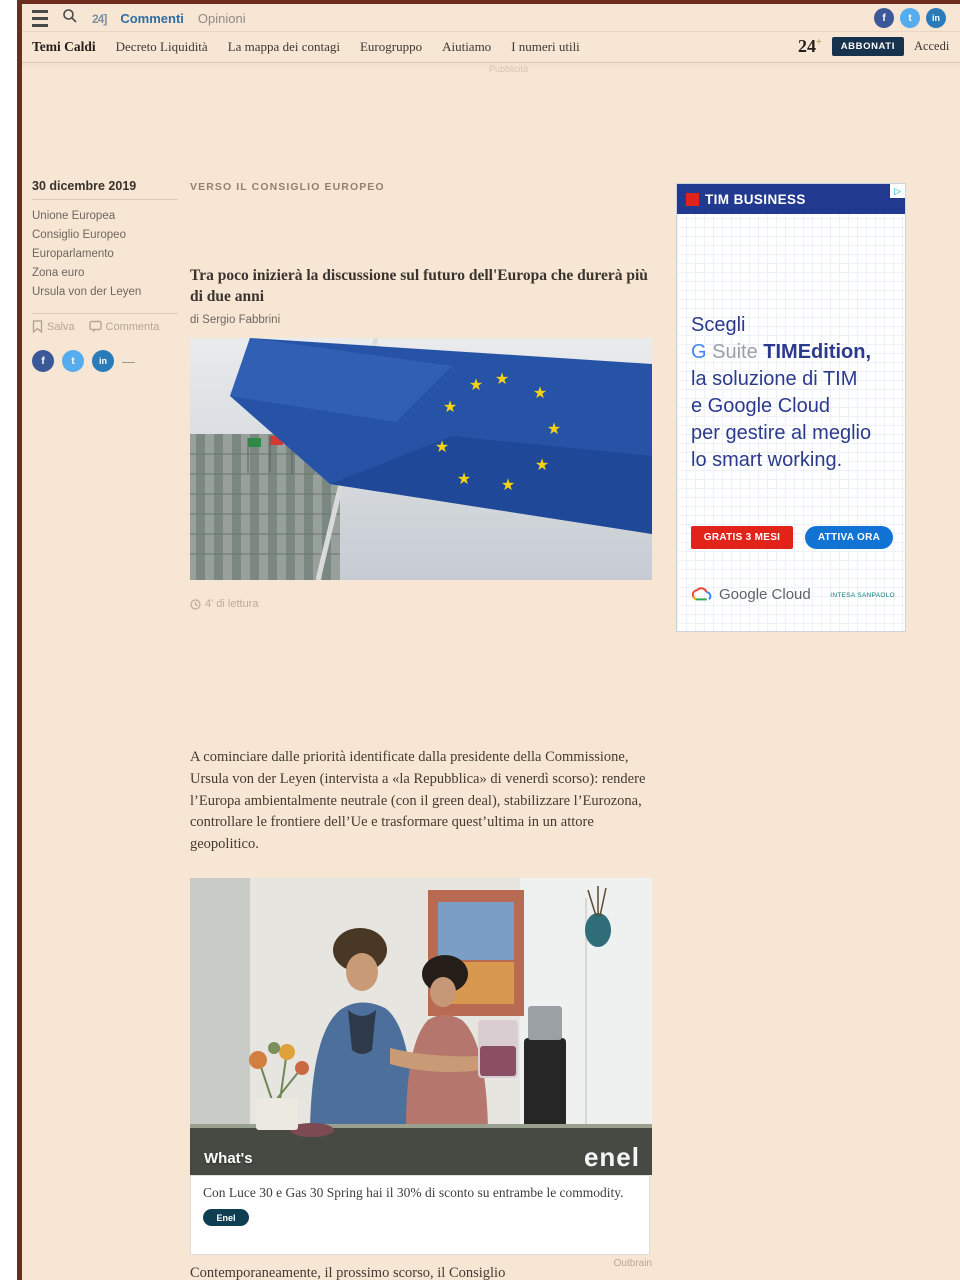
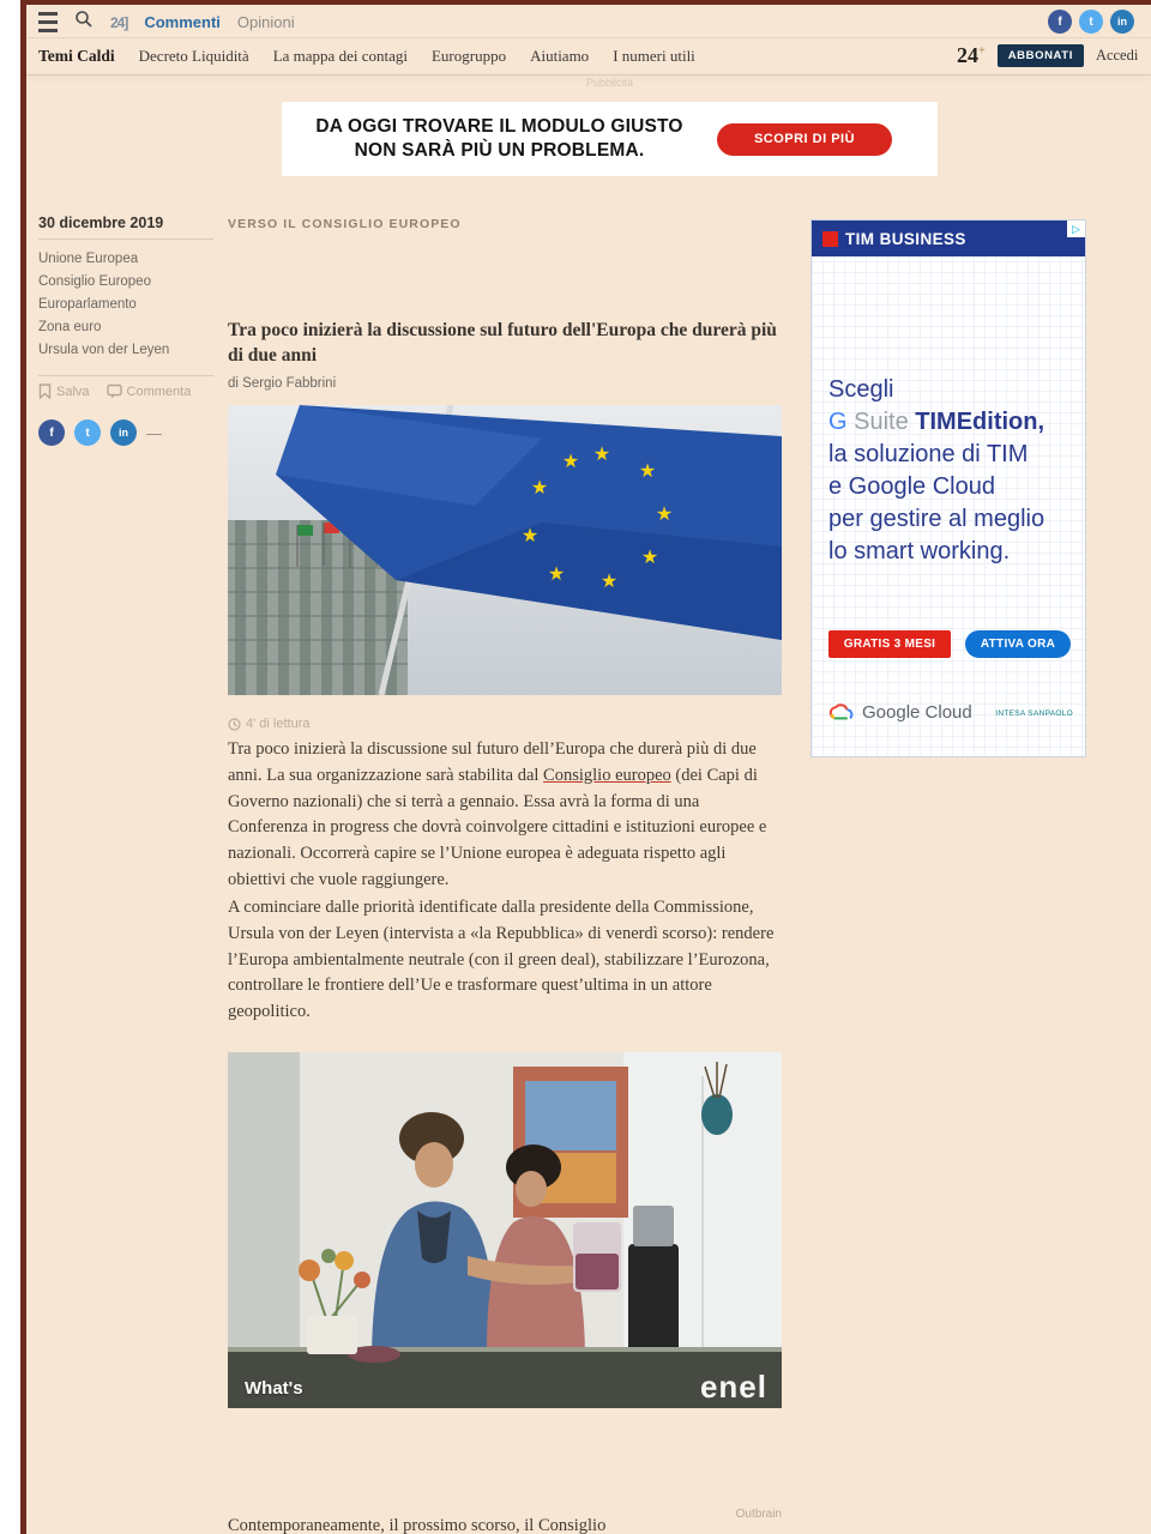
  24]
  Commenti
  Opinioni
  f
  t
  in
  Temi Caldi
  Decreto Liquidità
  La mappa dei contagi
  Eurogruppo
  Aiutiamo
  I numeri utili
  24+
  ABBONATI
  Accedi
  Pubblicità
+ DA OGGI TROVARE IL MODULO GIUSTO
+ NON SARÀ PIÙ UN PROBLEMA.
+ SCOPRI DI PIÙ
  30 dicembre 2019
  Unione Europea
  Consiglio Europeo
  Europarlamento
  Zona euro
  Ursula von der Leyen
  Salva
  Commenta
  f
  t
  in
  —
  VERSO IL CONSIGLIO EUROPEO
  Tra poco inizierà la discussione sul futuro dell'Europa che durerà più di due anni
  di Sergio Fabbrini
  ★
  ★
  ★
  ★
  ★
  ★
  ★
  ★
  ★
  4' di lettura
+ Tra poco inizierà la discussione sul futuro dell’Europa che durerà più di due anni. La sua organizzazione sarà stabilita dal Consiglio europeo (dei Capi di Governo nazionali) che si terrà a gennaio. Essa avrà la forma di una Conferenza in progress che dovrà coinvolgere cittadini e istituzioni europee e nazionali. Occorrerà capire se l’Unione europea è adeguata rispetto agli obiettivi che vuole raggiungere.
  A cominciare dalle priorità identificate dalla presidente della Commissione, Ursula von der Leyen (intervista a «la Repubblica» di venerdì scorso): rendere l’Europa ambientalmente neutrale (con il green deal), stabilizzare l’Eurozona, controllare le frontiere dell’Ue e trasformare quest’ultima in un attore geopolitico.
  What's
  enel
- Con Luce 30 e Gas 30 Spring hai il 30% di sconto su entrambe le commodity.
- Enel
  Outbrain
  Contemporaneamente, il prossimo scorso, il Consiglio
  ▷
  TIM BUSINESS
  Scegli
  G Suite TIMEdition,
  la soluzione di TIM
  e Google Cloud
  per gestire al meglio
  lo smart working.
  GRATIS 3 MESI
  ATTIVA ORA
  Google Cloud
